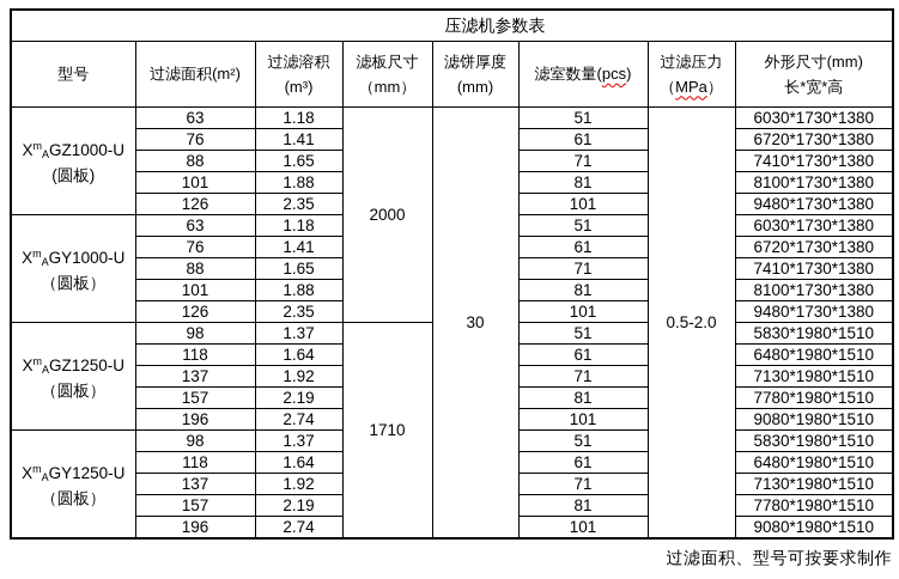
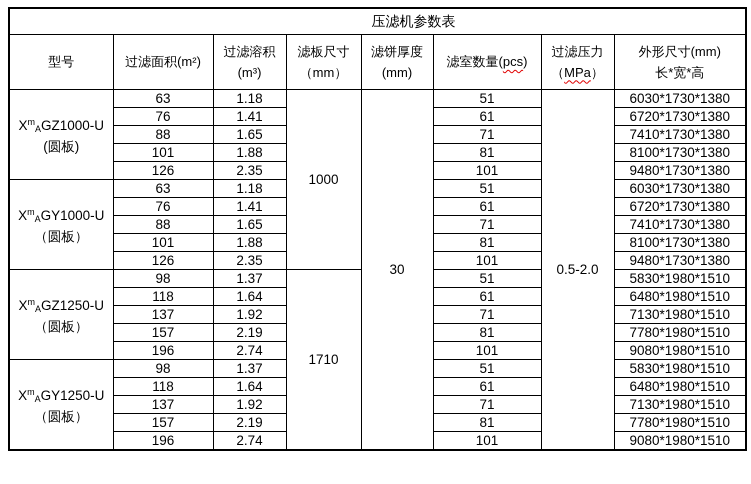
  压滤机参数表
  型号	过滤面积(m²)	过滤溶积(m³)	滤板尺寸（mm）	滤饼厚度(mm)	滤室数量(pcs)	过滤压力（MPa）	外形尺寸(mm)长*宽*高
- XmAGZ1000-U(圆板)	63	1.18	2000	30	51	0.5-2.0	6030*1730*1380
+ XmAGZ1000-U(圆板)	63	1.18	1000	30	51	0.5-2.0	6030*1730*1380
  76	1.41	61	6720*1730*1380
  88	1.65	71	7410*1730*1380
  101	1.88	81	8100*1730*1380
  126	2.35	101	9480*1730*1380
  XmAGY1000-U（圆板）	63	1.18	51	6030*1730*1380
  76	1.41	61	6720*1730*1380
  88	1.65	71	7410*1730*1380
  101	1.88	81	8100*1730*1380
  126	2.35	101	9480*1730*1380
  XmAGZ1250-U（圆板）	98	1.37	1710	51	5830*1980*1510
  118	1.64	61	6480*1980*1510
  137	1.92	71	7130*1980*1510
  157	2.19	81	7780*1980*1510
  196	2.74	101	9080*1980*1510
  XmAGY1250-U（圆板）	98	1.37	51	5830*1980*1510
  118	1.64	61	6480*1980*1510
  137	1.92	71	7130*1980*1510
  157	2.19	81	7780*1980*1510
  196	2.74	101	9080*1980*1510
- 过滤面积、型号可按要求制作
